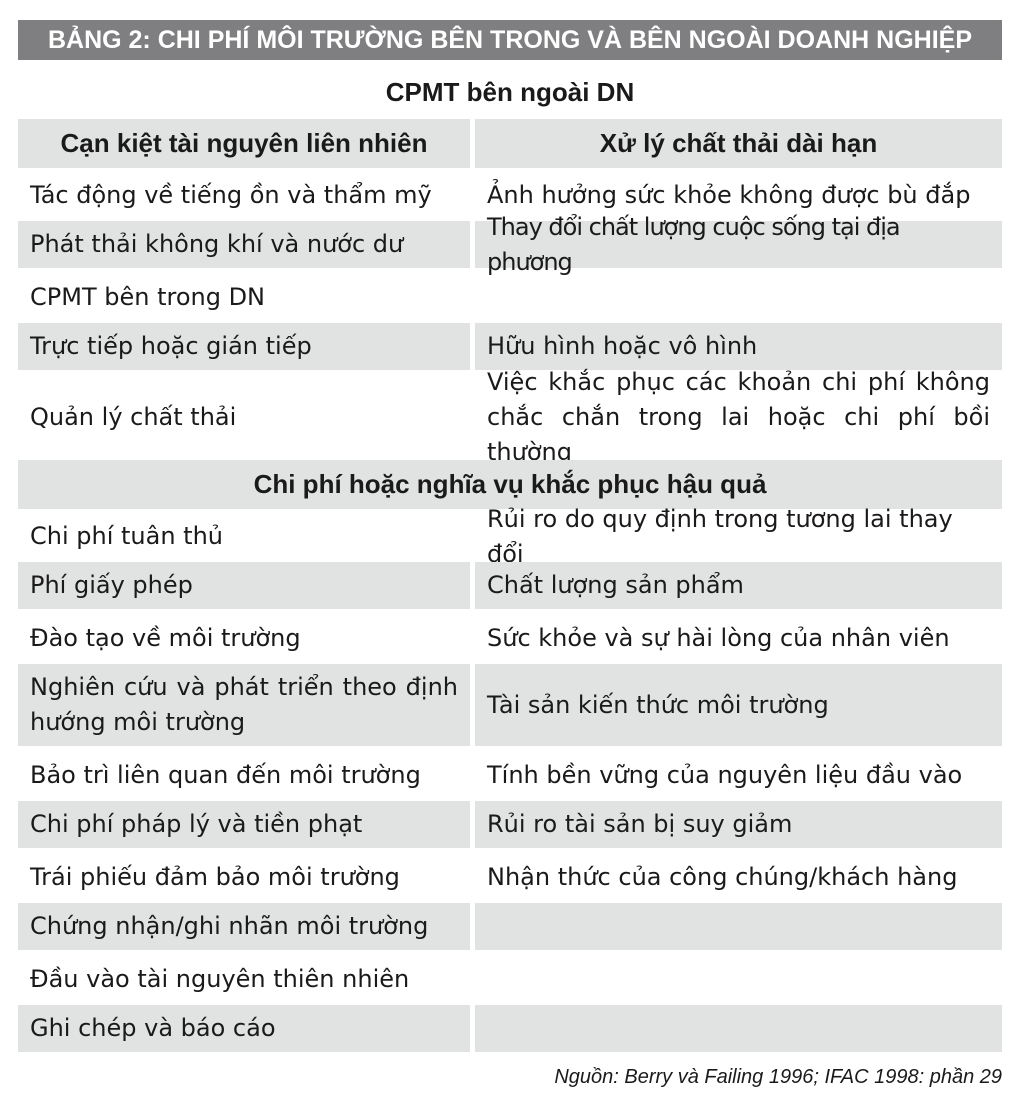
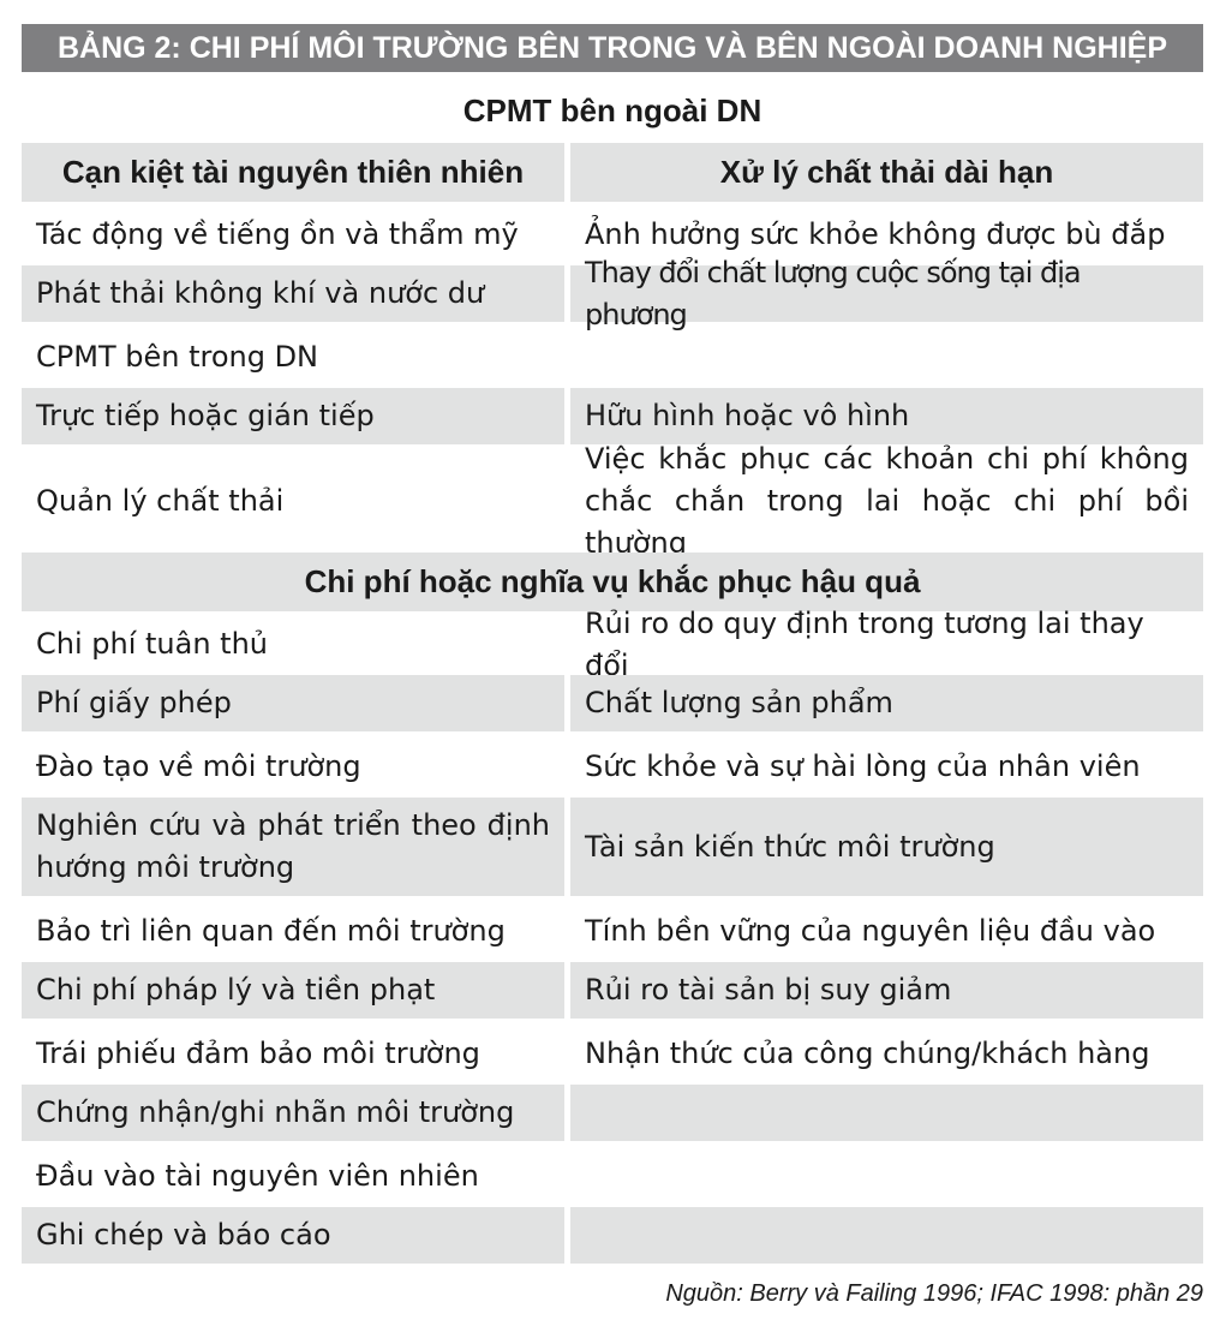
  BẢNG 2: CHI PHÍ MÔI TRƯỜNG BÊN TRONG VÀ BÊN NGOÀI DOANH NGHIỆP
  CPMT bên ngoài DN
- Cạn kiệt tài nguyên liên nhiên
+ Cạn kiệt tài nguyên thiên nhiên
  Xử lý chất thải dài hạn
  Tác động về tiếng ồn và thẩm mỹ
  Ảnh hưởng sức khỏe không được bù đắp
  Phát thải không khí và nước dư
  Thay đổi chất lượng cuộc sống tại địa phương
  CPMT bên trong DN
  Trực tiếp hoặc gián tiếp
  Hữu hình hoặc vô hình
  Quản lý chất thải
  Việc khắc phục các khoản chi phí không chắc chắn trong lai hoặc chi phí bồi thường
  Chi phí hoặc nghĩa vụ khắc phục hậu quả
  Chi phí tuân thủ
  Rủi ro do quy định trong tương lai thay đổi
  Phí giấy phép
  Chất lượng sản phẩm
  Đào tạo về môi trường
  Sức khỏe và sự hài lòng của nhân viên
  Nghiên cứu và phát triển theo định hướng môi trường
  Tài sản kiến thức môi trường
  Bảo trì liên quan đến môi trường
  Tính bền vững của nguyên liệu đầu vào
  Chi phí pháp lý và tiền phạt
  Rủi ro tài sản bị suy giảm
  Trái phiếu đảm bảo môi trường
  Nhận thức của công chúng/khách hàng
  Chứng nhận/ghi nhãn môi trường
- Đầu vào tài nguyên thiên nhiên
+ Đầu vào tài nguyên viên nhiên
  Ghi chép và báo cáo
  Nguồn: Berry và Failing 1996; IFAC 1998: phần 29
